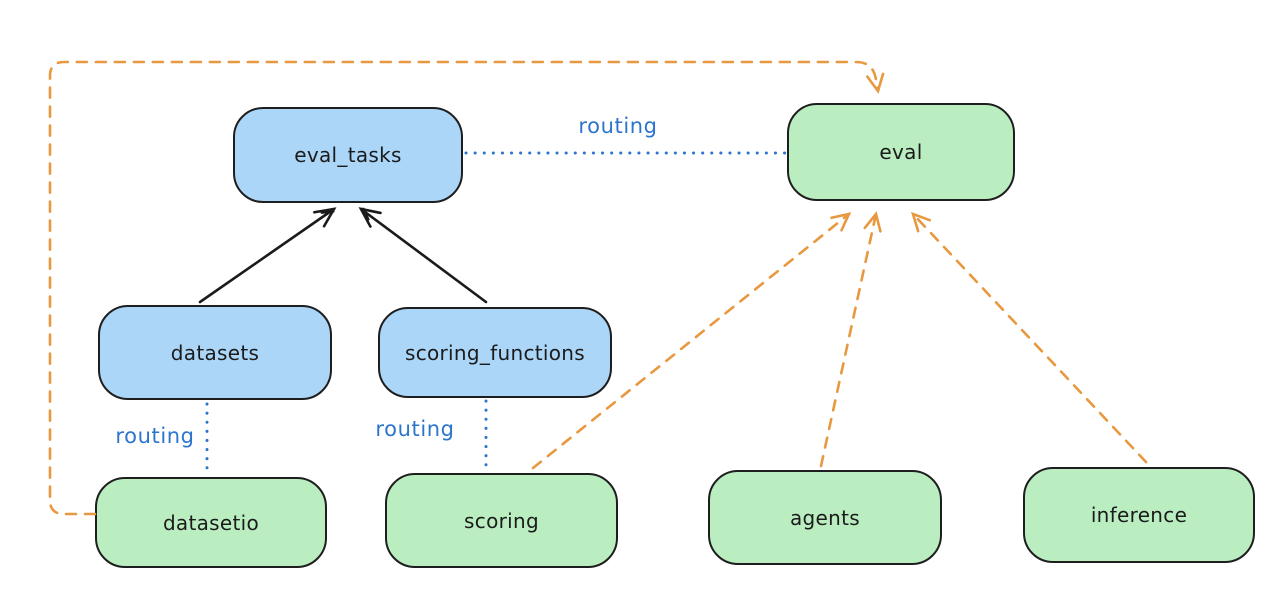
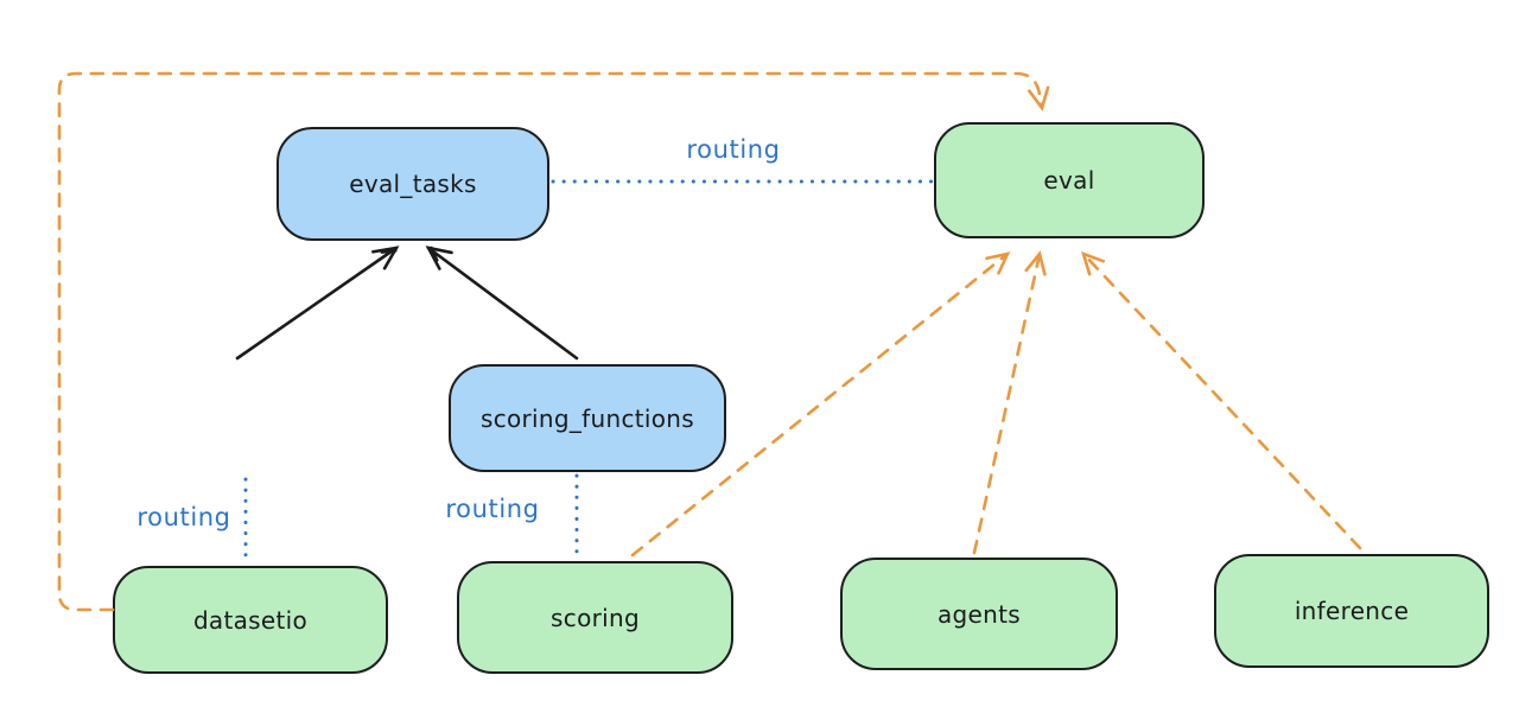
  eval_tasks
  eval
- datasets
  scoring_functions
  datasetio
  scoring
  agents
  inference
  routing
  routing
  routing
